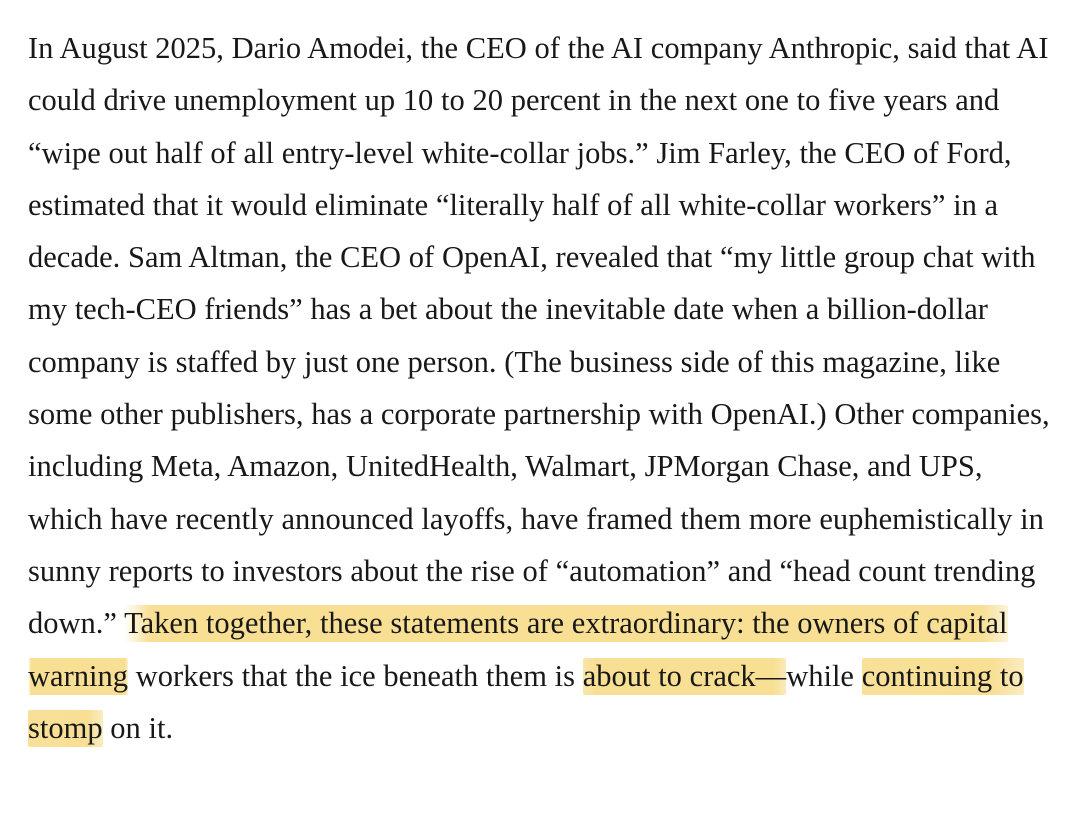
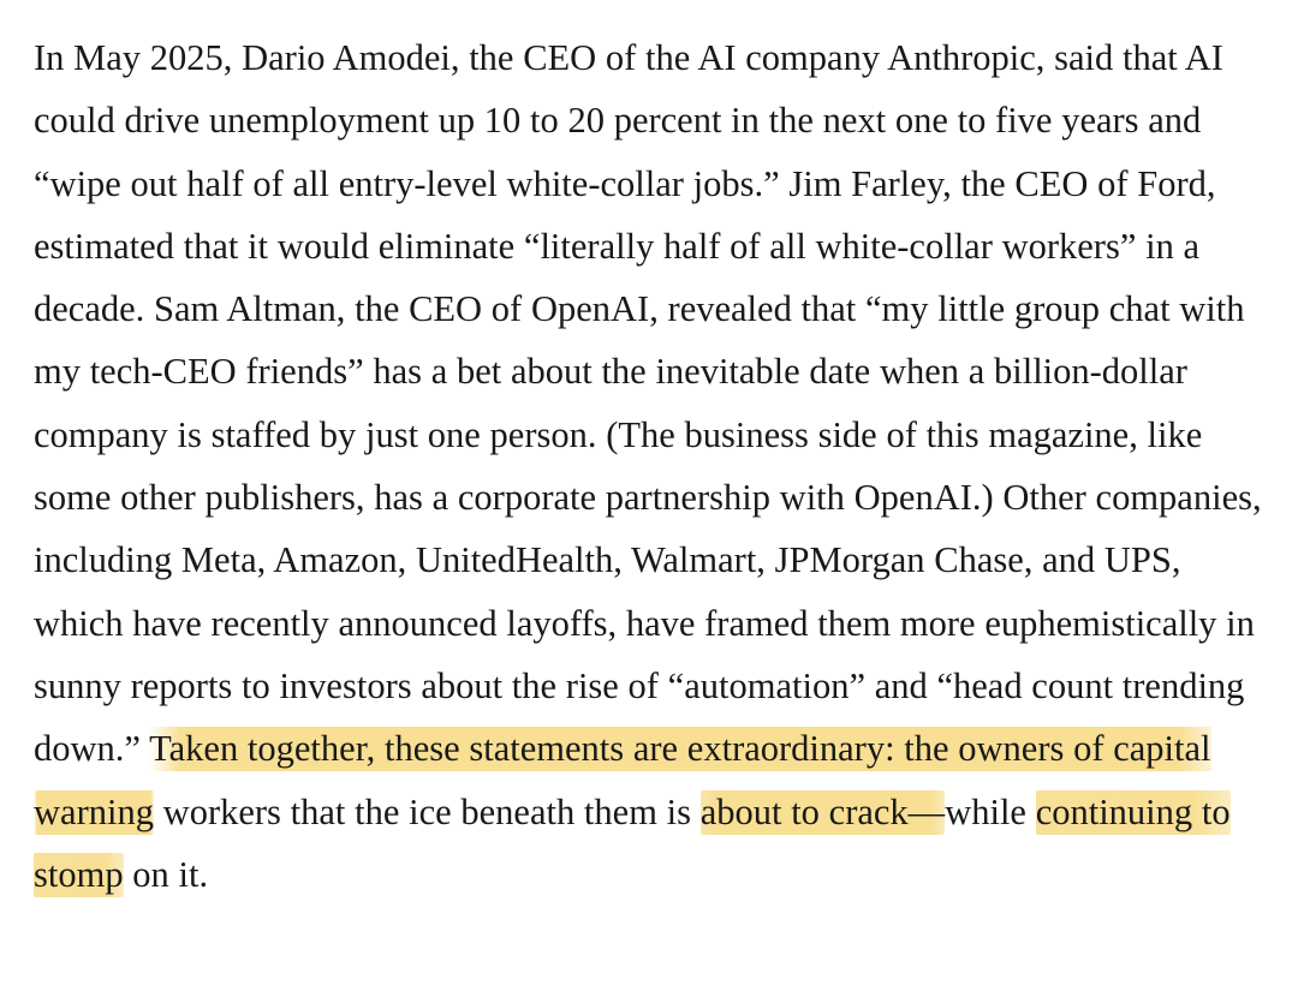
- In August 2025, Dario Amodei, the CEO of the AI company Anthropic, said that AI could drive unemployment up 10 to 20 percent in the next one to five years and “wipe out half of all entry-level white-collar jobs.” Jim Farley, the CEO of Ford, estimated that it would eliminate “literally half of all white-collar workers” in a decade. Sam Altman, the CEO of OpenAI, revealed that “my little group chat with my tech-CEO friends” has a bet about the inevitable date when a billion-dollar company is staffed by just one person. (The business side of this magazine, like some other publishers, has a corporate partnership with OpenAI.) Other companies, including Meta, Amazon, UnitedHealth, Walmart, JPMorgan Chase, and UPS, which have recently announced layoffs, have framed them more euphemistically in sunny reports to investors about the rise of “automation” and “head count trending down.” Taken together, these statements are extraordinary: the owners of capital warning workers that the ice beneath them is about to crack—while continuing to stomp on it.
+ In May 2025, Dario Amodei, the CEO of the AI company Anthropic, said that AI could drive unemployment up 10 to 20 percent in the next one to five years and “wipe out half of all entry-level white-collar jobs.” Jim Farley, the CEO of Ford, estimated that it would eliminate “literally half of all white-collar workers” in a decade. Sam Altman, the CEO of OpenAI, revealed that “my little group chat with my tech-CEO friends” has a bet about the inevitable date when a billion-dollar company is staffed by just one person. (The business side of this magazine, like some other publishers, has a corporate partnership with OpenAI.) Other companies, including Meta, Amazon, UnitedHealth, Walmart, JPMorgan Chase, and UPS, which have recently announced layoffs, have framed them more euphemistically in sunny reports to investors about the rise of “automation” and “head count trending down.” Taken together, these statements are extraordinary: the owners of capital warning workers that the ice beneath them is about to crack—while continuing to stomp on it.
